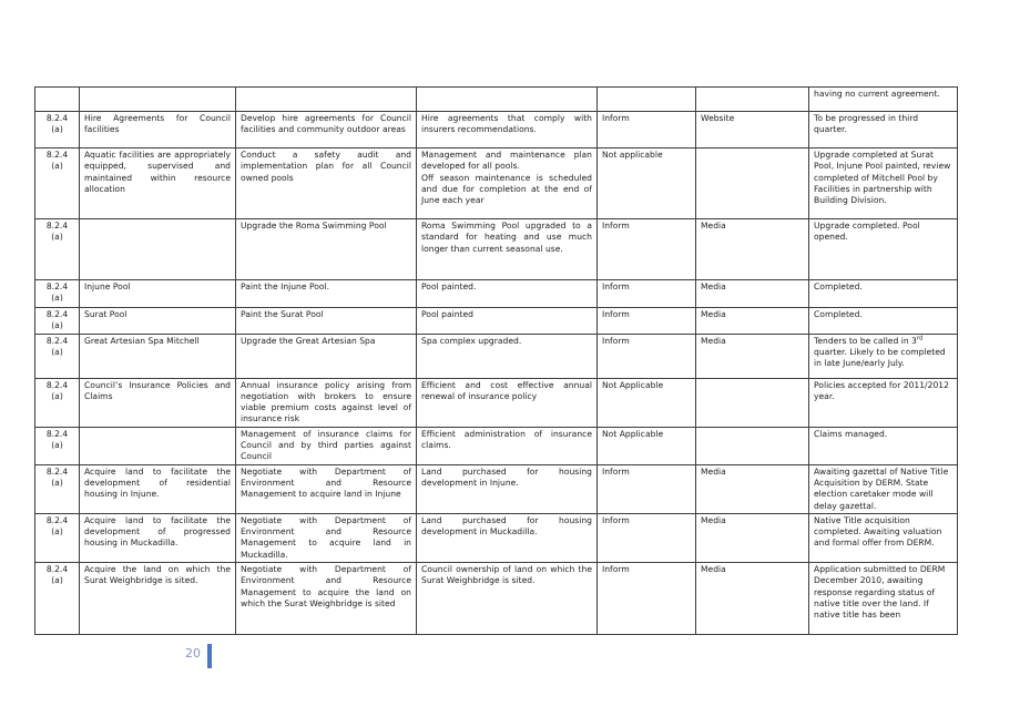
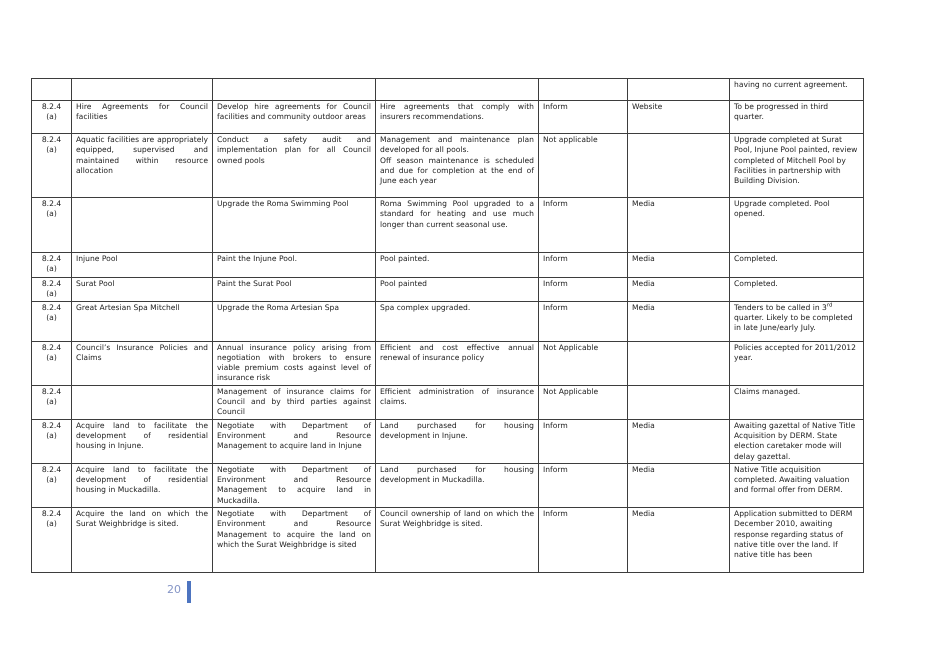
  						having no current agreement.
  8.2.4 (a)	Hire Agreements for Council facilities	Develop hire agreements for Council facilities and community outdoor areas	Hire agreements that comply with insurers recommendations.	Inform	Website	To be progressed in third quarter.
  8.2.4 (a)	Aquatic facilities are appropriately equipped, supervised and maintained within resource allocation	Conduct a safety audit and implementation plan for all Council owned pools	Management and maintenance plan developed for all pools. Off season maintenance is scheduled and due for completion at the end of June each year	Not applicable		Upgrade completed at Surat Pool, Injune Pool painted, review completed of Mitchell Pool by Facilities in partnership with Building Division.
  8.2.4 (a)		Upgrade the Roma Swimming Pool	Roma Swimming Pool upgraded to a standard for heating and use much longer than current seasonal use.	Inform	Media	Upgrade completed. Pool opened.
  8.2.4 (a)	Injune Pool	Paint the Injune Pool.	Pool painted.	Inform	Media	Completed.
  8.2.4 (a)	Surat Pool	Paint the Surat Pool	Pool painted	Inform	Media	Completed.
- 8.2.4 (a)	Great Artesian Spa Mitchell	Upgrade the Great Artesian Spa	Spa complex upgraded.	Inform	Media	Tenders to be called in 3 quarter. Likely to be completed in late June/early July.
+ 8.2.4 (a)	Great Artesian Spa Mitchell	Upgrade the Roma Artesian Spa	Spa complex upgraded.	Inform	Media	Tenders to be called in 3 quarter. Likely to be completed in late June/early July.
  8.2.4 (a)	Council’s Insurance Policies and Claims	Annual insurance policy arising from negotiation with brokers to ensure viable premium costs against level of insurance risk	Efficient and cost effective annual renewal of insurance policy	Not Applicable		Policies accepted for 2011/2012 year.
  8.2.4 (a)		Management of insurance claims for Council and by third parties against Council	Efficient administration of insurance claims.	Not Applicable		Claims managed.
  8.2.4 (a)	Acquire land to facilitate the development of residential housing in Injune.	Negotiate with Department of Environment and Resource Management to acquire land in Injune	Land purchased for housing development in Injune.	Inform	Media	Awaiting gazettal of Native Title Acquisition by DERM. State election caretaker mode will delay gazettal.
- 8.2.4 (a)	Acquire land to facilitate the development of progressed housing in Muckadilla.	Negotiate with Department of Environment and Resource Management to acquire land in Muckadilla.	Land purchased for housing development in Muckadilla.	Inform	Media	Native Title acquisition completed. Awaiting valuation and formal offer from DERM.
+ 8.2.4 (a)	Acquire land to facilitate the development of residential housing in Muckadilla.	Negotiate with Department of Environment and Resource Management to acquire land in Muckadilla.	Land purchased for housing development in Muckadilla.	Inform	Media	Native Title acquisition completed. Awaiting valuation and formal offer from DERM.
  8.2.4 (a)	Acquire the land on which the Surat Weighbridge is sited.	Negotiate with Department of Environment and Resource Management to acquire the land on which the Surat Weighbridge is sited	Council ownership of land on which the Surat Weighbridge is sited.	Inform	Media	Application submitted to DERM December 2010, awaiting response regarding status of native title over the land. If native title has been
  20
